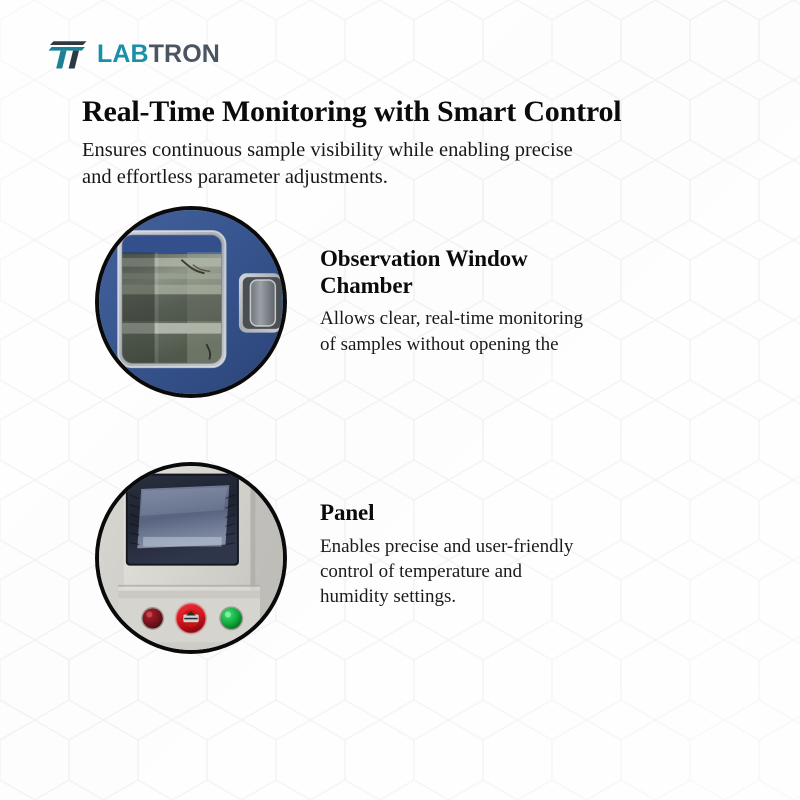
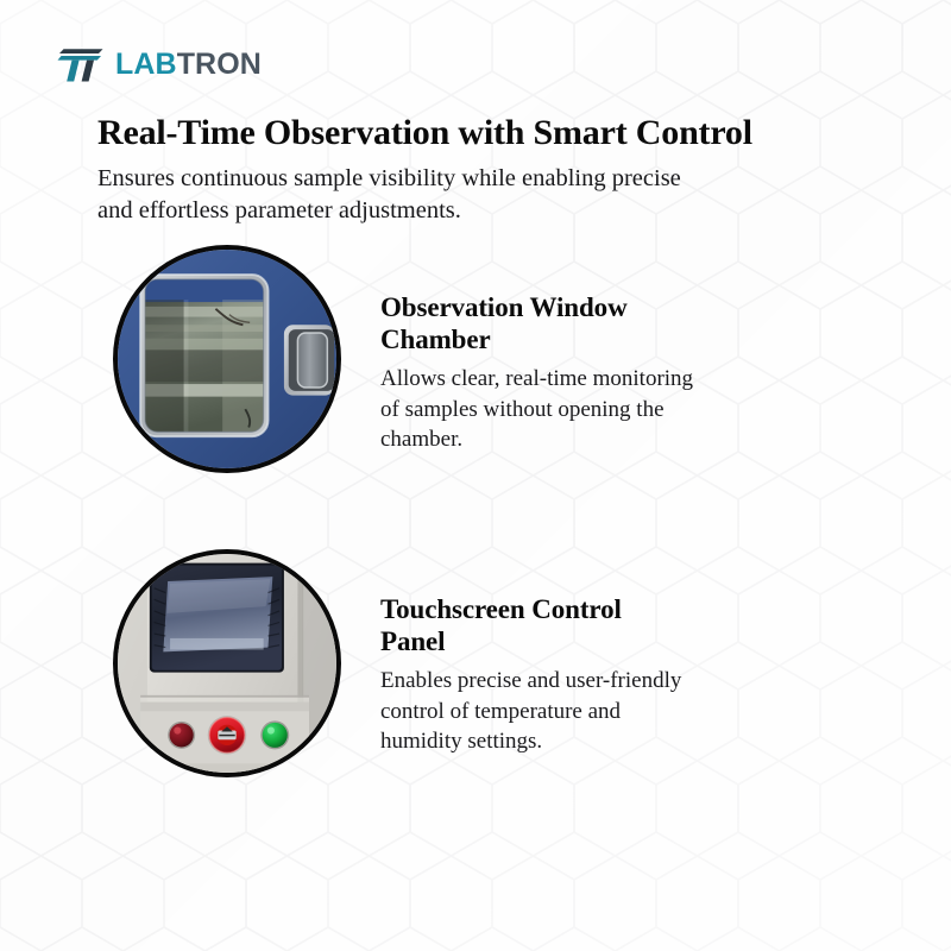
  LABTRON
- Real-Time Monitoring with Smart Control
+ Real-Time Observation with Smart Control
  Ensures continuous sample visibility while enabling precise
  and effortless parameter adjustments.
  Observation Window
  Chamber
  Allows clear, real-time monitoring
  of samples without opening the
+ chamber.
+ Touchscreen Control
  Panel
  Enables precise and user-friendly
  control of temperature and
  humidity settings.
